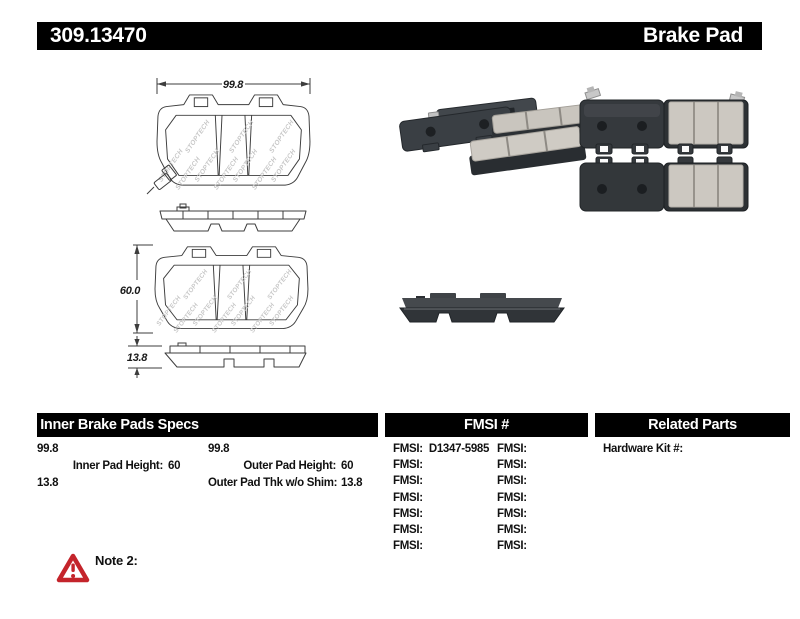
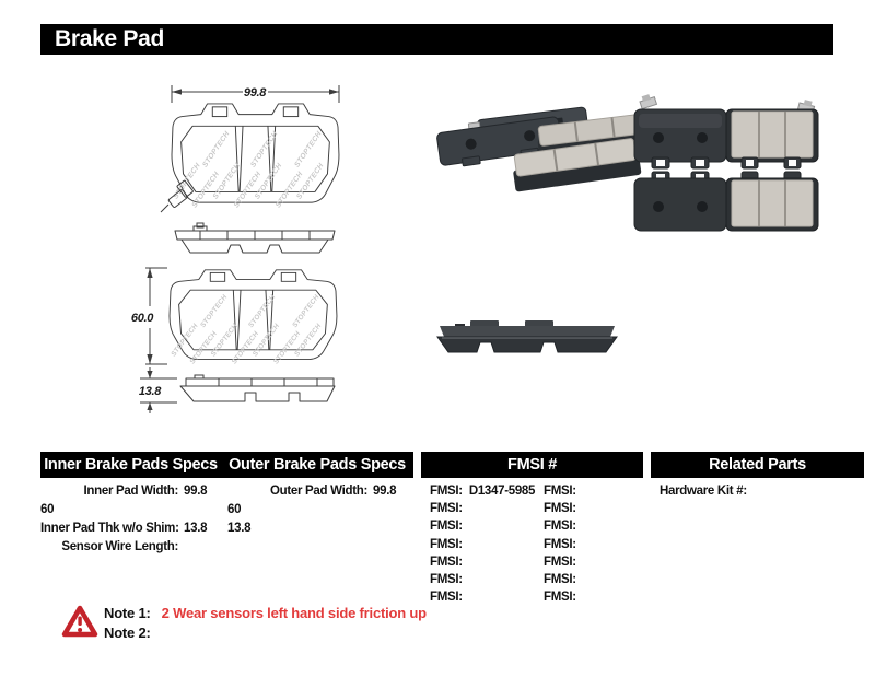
- 309.13470
  Brake Pad
  99.8
  60.0
  13.8
  Inner Brake Pads Specs
+ Outer Brake Pads Specs
  FMSI #
  Related Parts
+ Inner Pad Width:
  99.8
- Inner Pad Height:
  60
+ Inner Pad Thk w/o Shim:
  13.8
+ Sensor Wire Length:
+ Outer Pad Width:
  99.8
- Outer Pad Height:
  60
- Outer Pad Thk w/o Shim:
  13.8
  FMSI:
  D1347-5985
  FMSI:
  FMSI:
  FMSI:
  FMSI:
  FMSI:
  FMSI:
  FMSI:
  FMSI:
  FMSI:
  FMSI:
  FMSI:
  FMSI:
  FMSI:
  Hardware Kit #:
+ Note 1:
+ 2 Wear sensors left hand side friction up
  Note 2:
